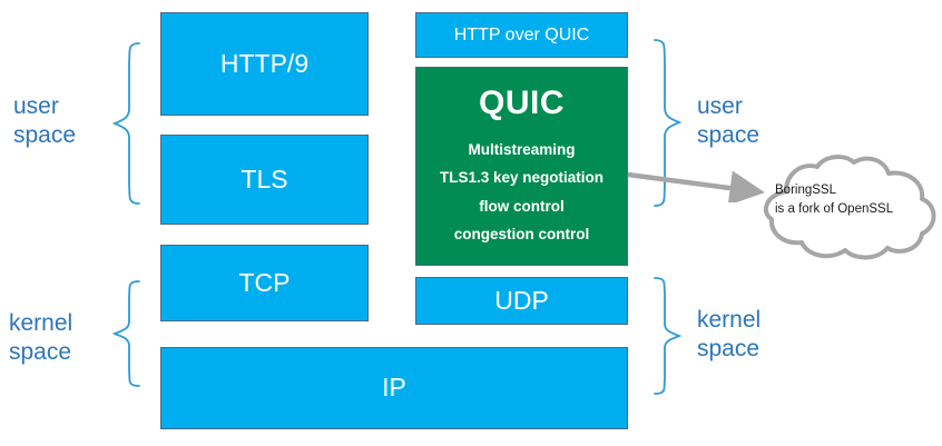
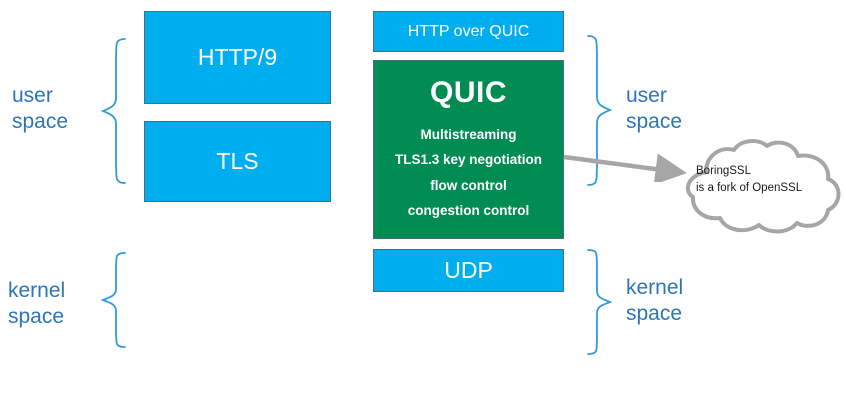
  user
  space
  kernel
  space
  HTTP/9
  TLS
- TCP
- IP
  HTTP over QUIC
  QUIC
  Multistreaming
  TLS1.3 key negotiation
  flow control
  congestion control
  UDP
  user
  space
  kernel
  space
  BoringSSL
  is a fork of OpenSSL
